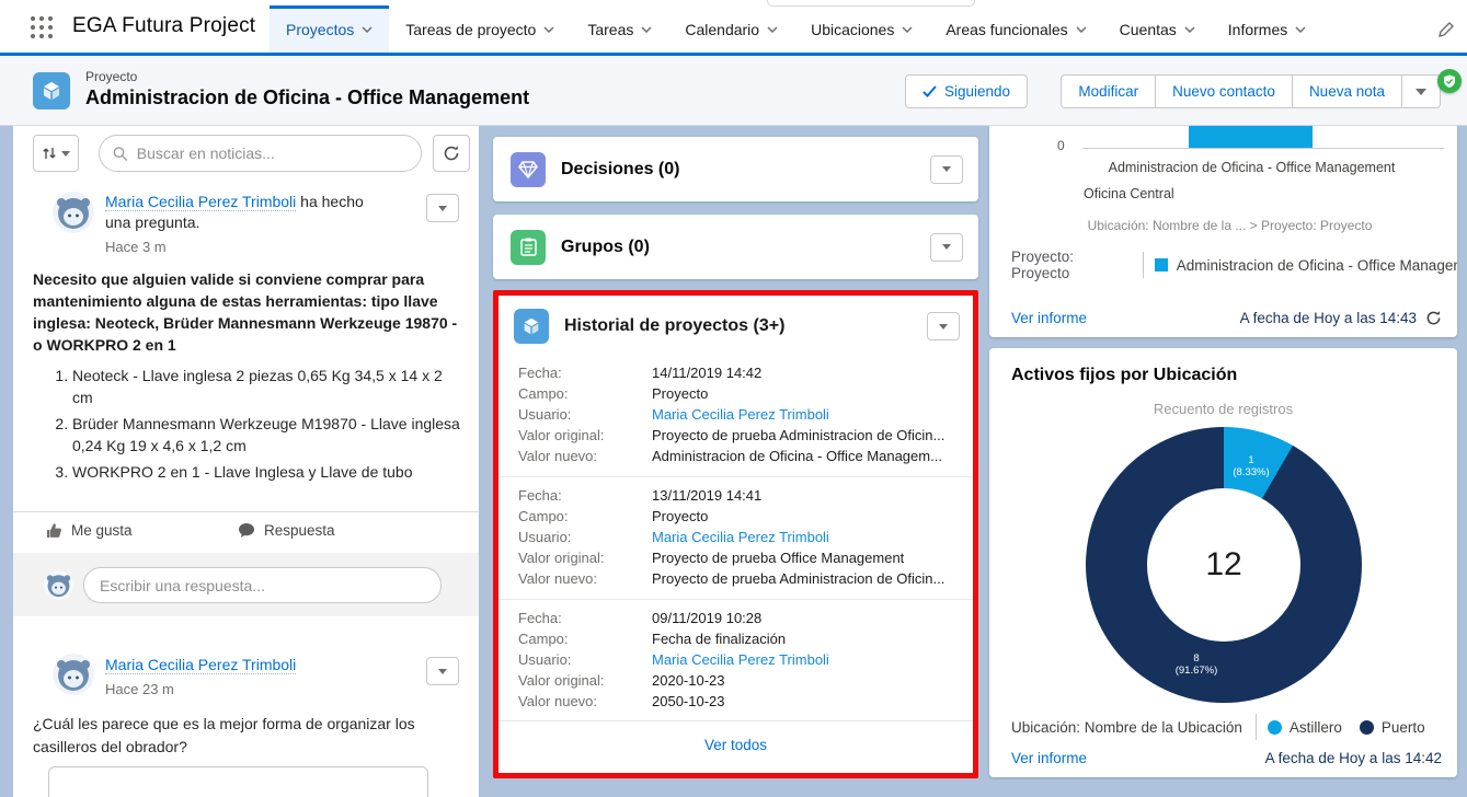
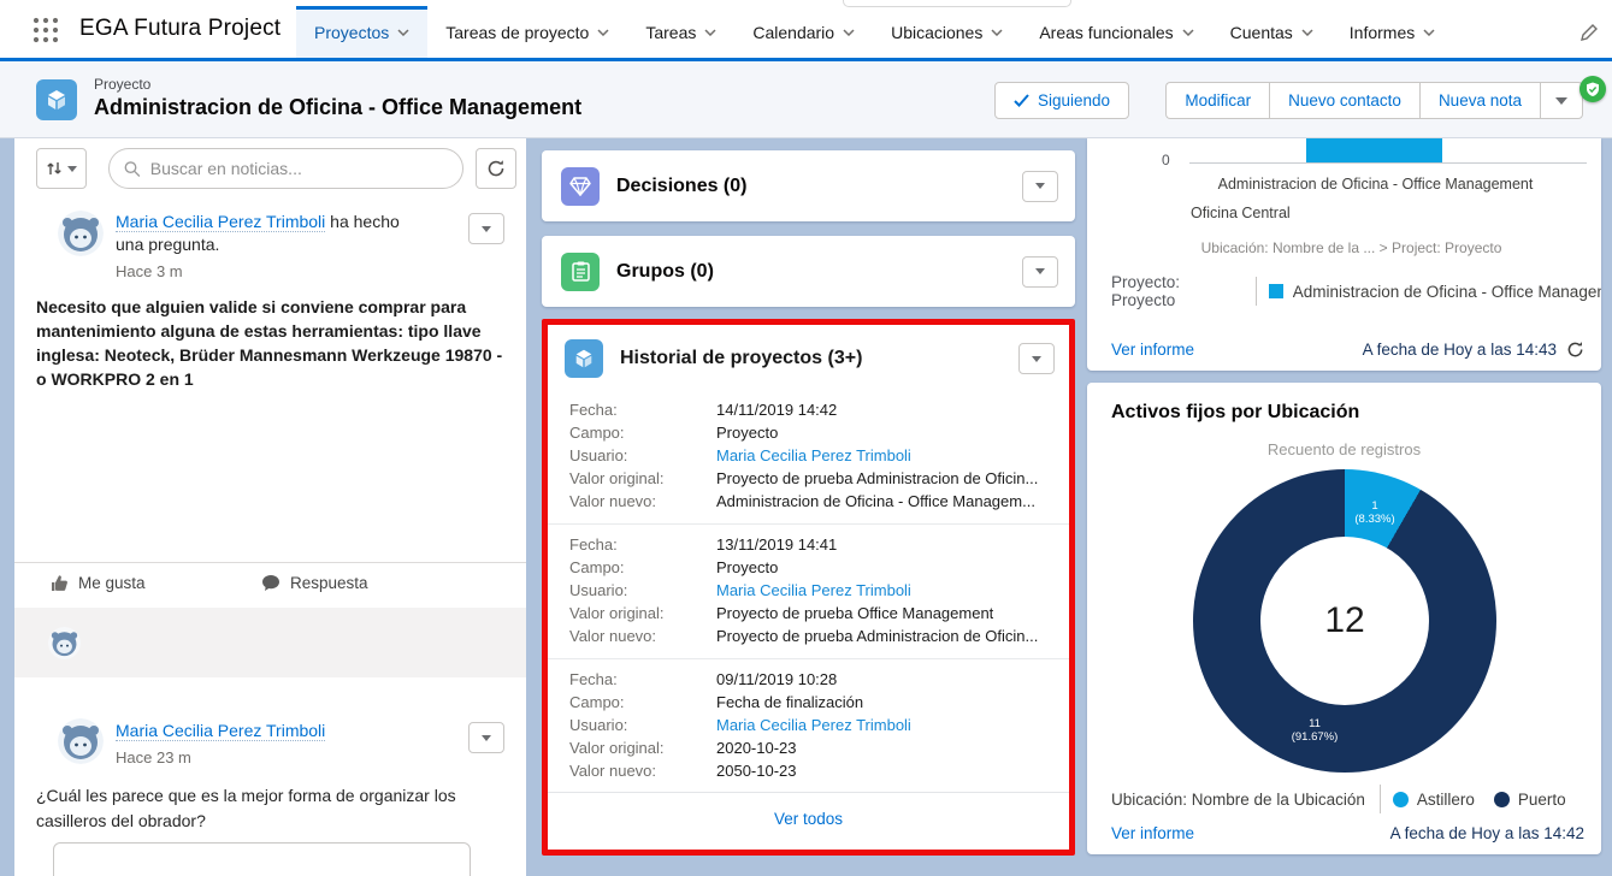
  EGA Futura Project
  Proyectos
  Tareas de proyecto
  Tareas
  Calendario
  Ubicaciones
  Areas funcionales
  Cuentas
  Informes
  Proyecto
  Administracion de Oficina - Office Management
  Siguiendo
  Modificar
  Nuevo contacto
  Nueva nota
  Buscar en noticias...
  Maria Cecilia Perez Trimboli ha hecho una pregunta.
  Hace 3 m
  Necesito que alguien valide si conviene comprar para mantenimiento alguna de estas herramientas: tipo llave inglesa: Neoteck, Brüder Mannesmann Werkzeuge 19870 - o WORKPRO 2 en 1
- Neoteck - Llave inglesa 2 piezas 0,65 Kg 34,5 x 14 x 2 cm
- Brüder Mannesmann Werkzeuge M19870 - Llave inglesa 0,24 Kg 19 x 4,6 x 1,2 cm
- WORKPRO 2 en 1 - Llave Inglesa y Llave de tubo
  Me gusta
  Respuesta
- Escribir una respuesta...
  Maria Cecilia Perez Trimboli
  Hace 23 m
  ¿Cuál les parece que es la mejor forma de organizar los casilleros del obrador?
  Decisiones (0)
  Grupos (0)
  Historial de proyectos (3+)
  Fecha:
  14/11/2019 14:42
  Campo:
  Proyecto
  Usuario:
  Maria Cecilia Perez Trimboli
  Valor original:
  Proyecto de prueba Administracion de Oficin...
  Valor nuevo:
  Administracion de Oficina - Office Managem...
  Fecha:
  13/11/2019 14:41
  Campo:
  Proyecto
  Usuario:
  Maria Cecilia Perez Trimboli
  Valor original:
  Proyecto de prueba Office Management
  Valor nuevo:
  Proyecto de prueba Administracion de Oficin...
  Fecha:
  09/11/2019 10:28
  Campo:
  Fecha de finalización
  Usuario:
  Maria Cecilia Perez Trimboli
  Valor original:
  2020-10-23
  Valor nuevo:
  2050-10-23
  Ver todos
  0
  Administracion de Oficina - Office Management
  Oficina Central
- Ubicación: Nombre de la ... > Proyecto: Proyecto
+ Ubicación: Nombre de la ... > Project: Proyecto
  Proyecto: Proyecto
  Administracion de Oficina - Office Manage
  Ver informe
  A fecha de Hoy a las 14:43
  Activos fijos por Ubicación
  Recuento de registros
  12
  1
  (8.33%)
- 8
+ 11
  (91.67%)
  Ubicación: Nombre de la Ubicación
  Astillero
  Puerto
  Ver informe
  A fecha de Hoy a las 14:42
